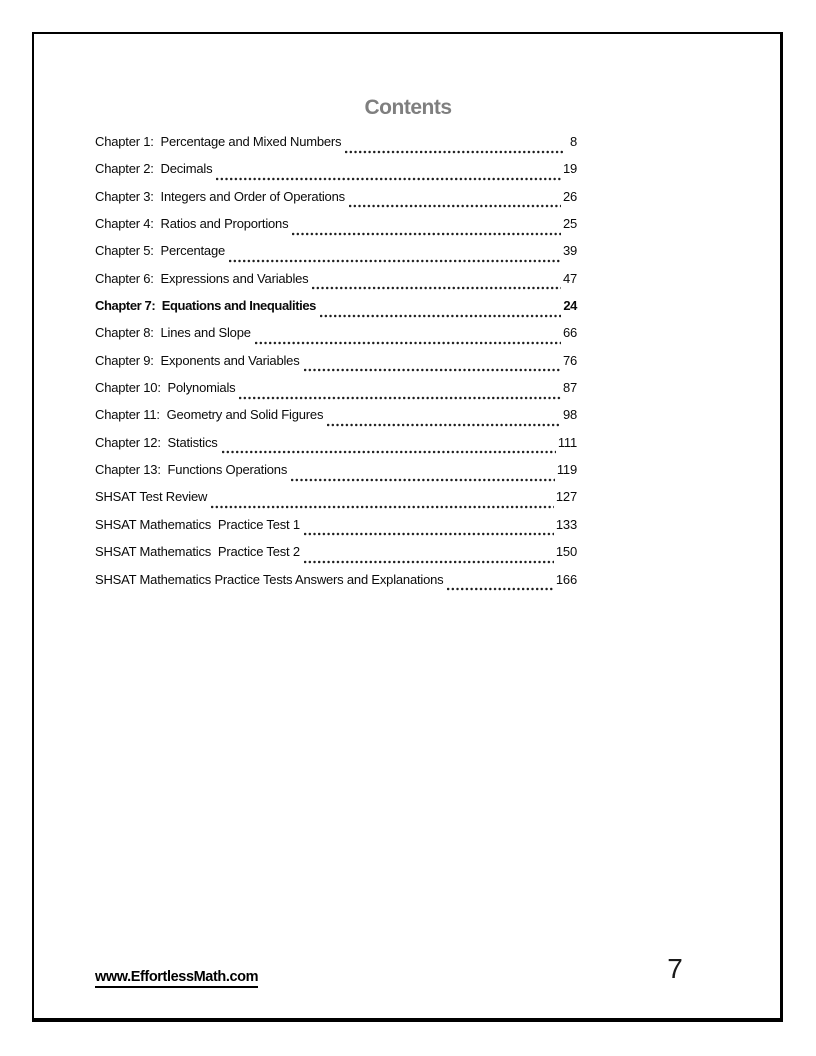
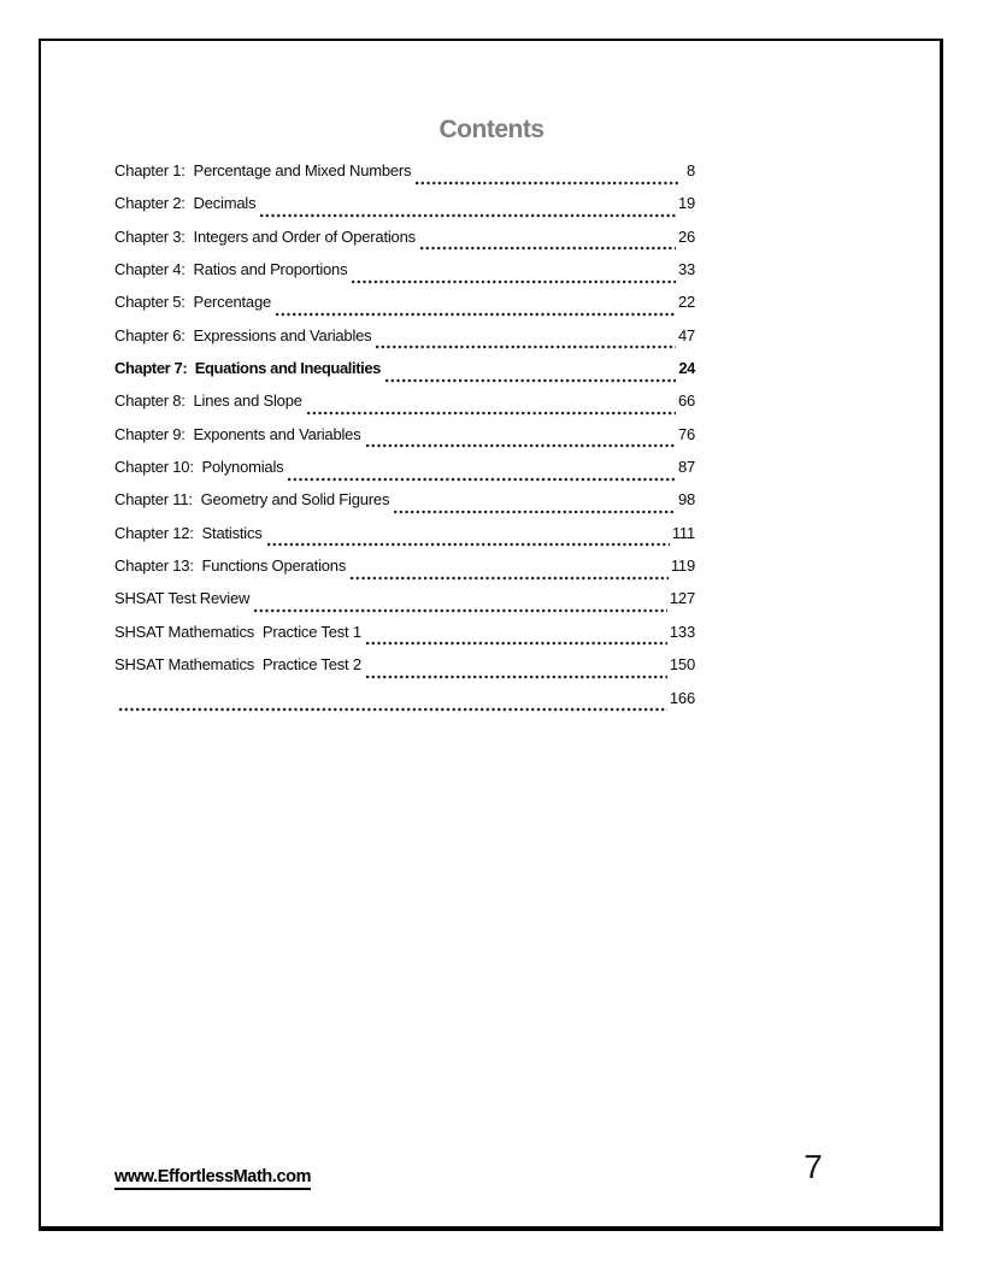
  Contents
  Chapter 1: Percentage and Mixed Numbers
  8
  Chapter 2: Decimals
  19
  Chapter 3: Integers and Order of Operations
  26
  Chapter 4: Ratios and Proportions
- 25
+ 33
  Chapter 5: Percentage
- 39
+ 22
  Chapter 6: Expressions and Variables
  47
  Chapter 7: Equations and Inequalities
  24
  Chapter 8: Lines and Slope
  66
  Chapter 9: Exponents and Variables
  76
  Chapter 10: Polynomials
  87
  Chapter 11: Geometry and Solid Figures
  98
  Chapter 12: Statistics
  111
  Chapter 13: Functions Operations
  119
  SHSAT Test Review
  127
  SHSAT Mathematics Practice Test 1
  133
  SHSAT Mathematics Practice Test 2
  150
- SHSAT Mathematics Practice Tests Answers and Explanations
  166
  www.EffortlessMath.com
  7
